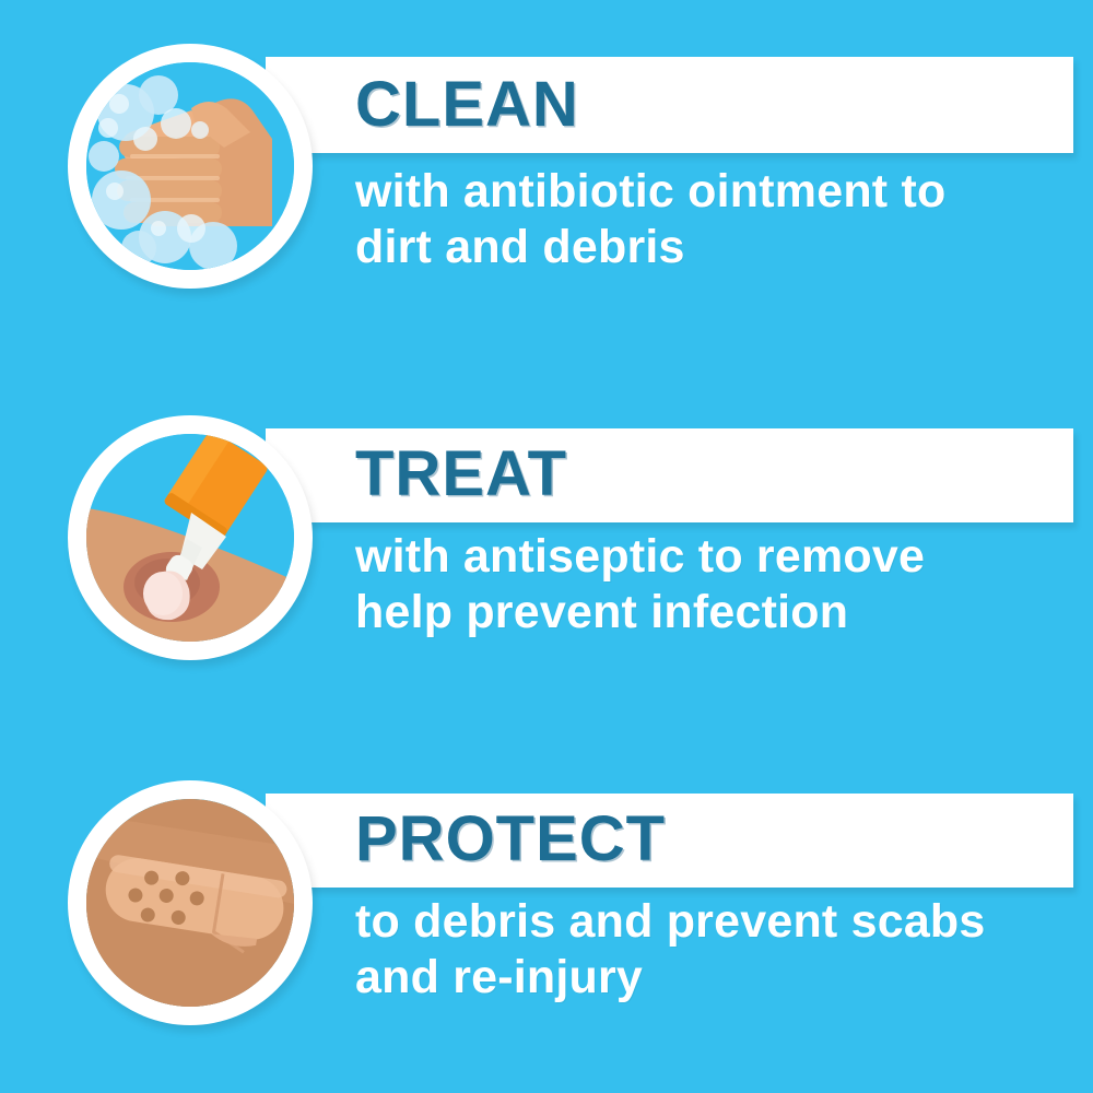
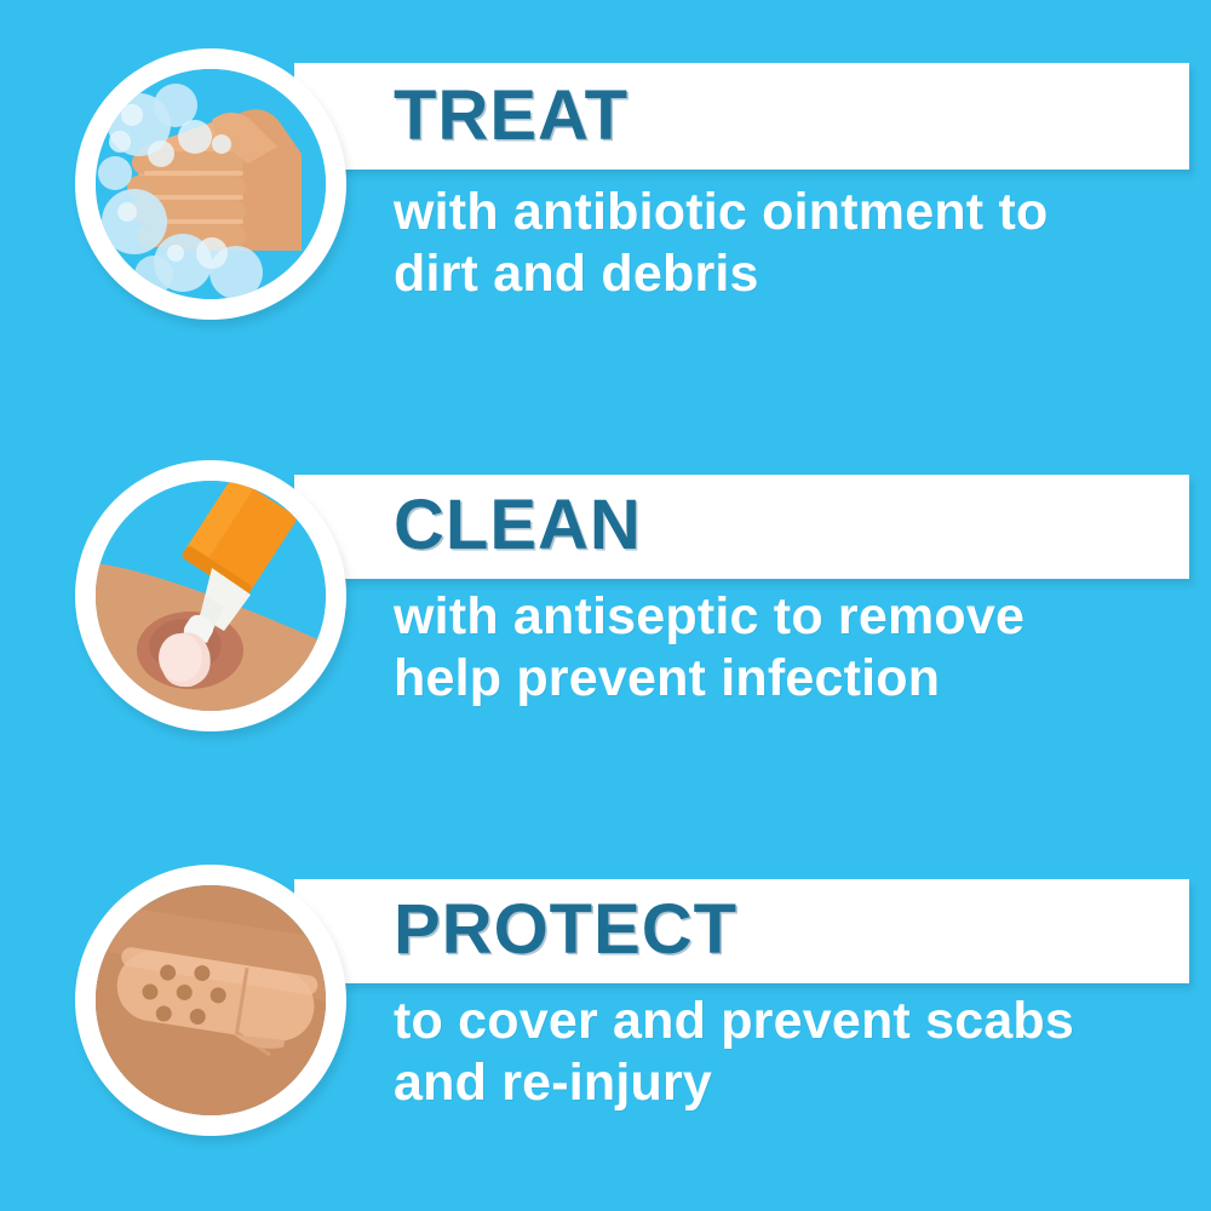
- CLEAN
+ TREAT
  with antibiotic ointment to
  dirt and debris
- TREAT
+ CLEAN
  with antiseptic to remove
  help prevent infection
  PROTECT
- to debris and prevent scabs
+ to cover and prevent scabs
  and re-injury
